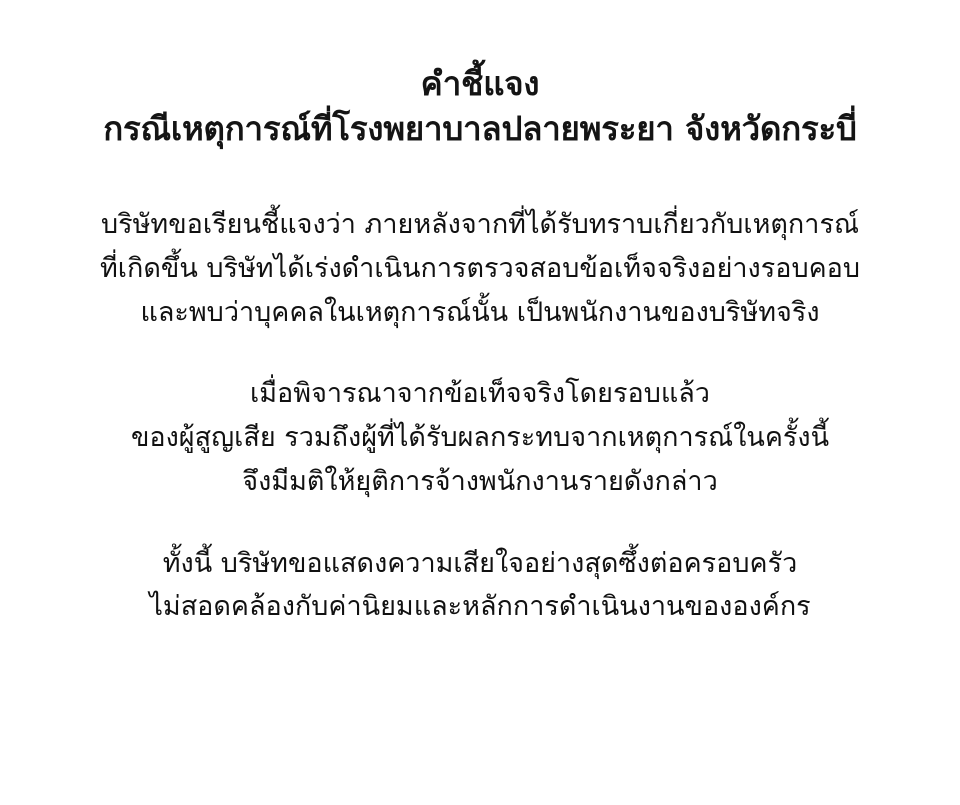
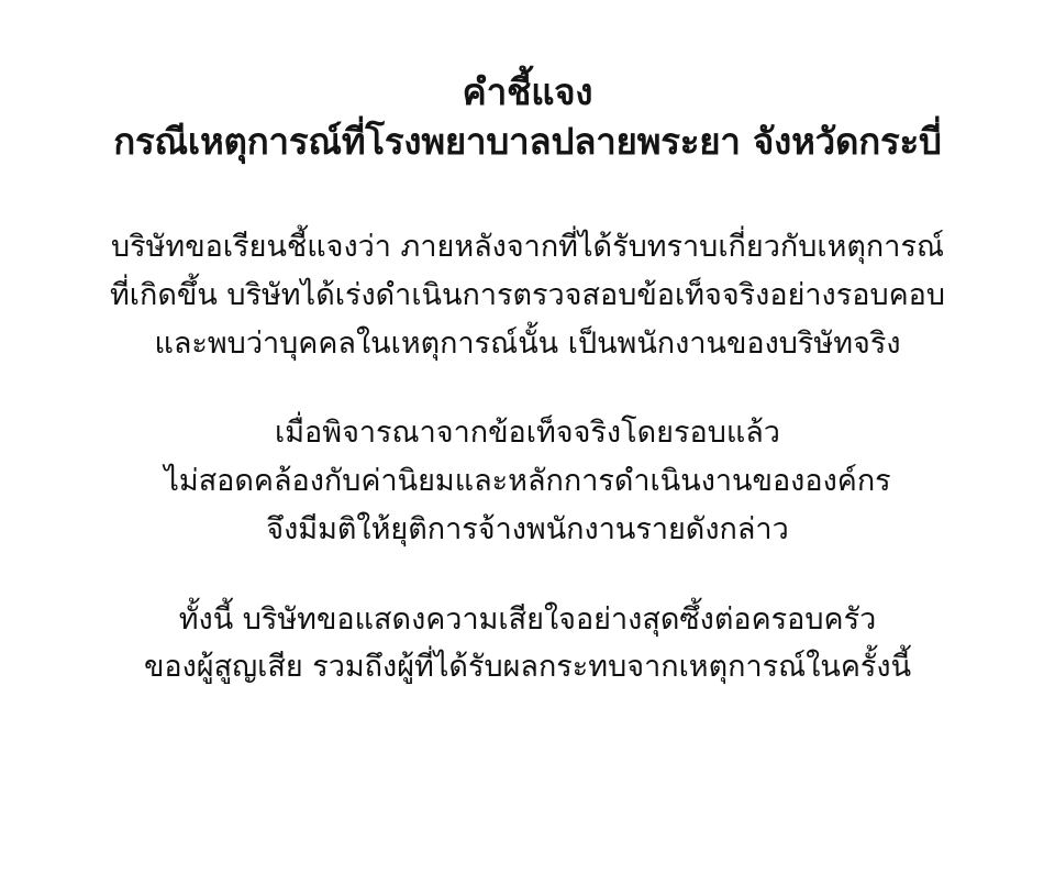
  คำชี้แจง
  กรณีเหตุการณ์ที่โรงพยาบาลปลายพระยา จังหวัดกระบี่
  บริษัทขอเรียนชี้แจงว่า ภายหลังจากที่ได้รับทราบเกี่ยวกับเหตุการณ์
  ที่เกิดขึ้น บริษัทได้เร่งดำเนินการตรวจสอบข้อเท็จจริงอย่างรอบคอบ
  และพบว่าบุคคลในเหตุการณ์นั้น เป็นพนักงานของบริษัทจริง
  เมื่อพิจารณาจากข้อเท็จจริงโดยรอบแล้ว
- ของผู้สูญเสีย รวมถึงผู้ที่ได้รับผลกระทบจากเหตุการณ์ในครั้งนี้
+ ไม่สอดคล้องกับค่านิยมและหลักการดำเนินงานขององค์กร
  จึงมีมติให้ยุติการจ้างพนักงานรายดังกล่าว
  ทั้งนี้ บริษัทขอแสดงความเสียใจอย่างสุดซึ้งต่อครอบครัว
- ไม่สอดคล้องกับค่านิยมและหลักการดำเนินงานขององค์กร
+ ของผู้สูญเสีย รวมถึงผู้ที่ได้รับผลกระทบจากเหตุการณ์ในครั้งนี้
